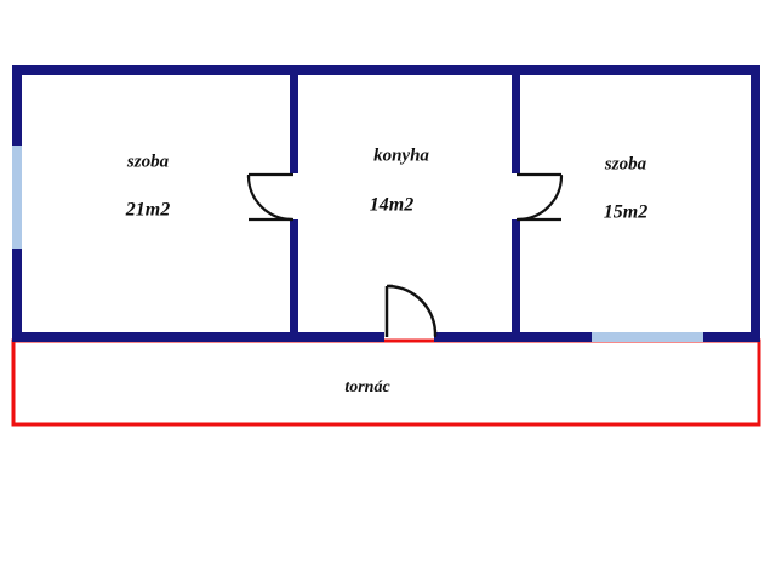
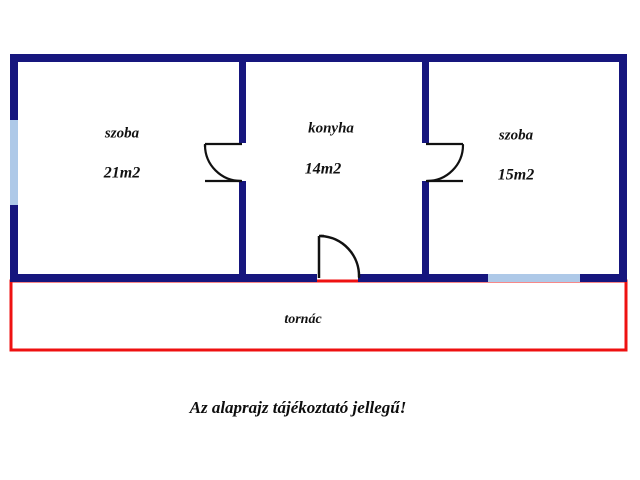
  szoba
  21m2
  konyha
  14m2
  szoba
  15m2
  tornác
+ Az alaprajz tájékoztató jellegű!
